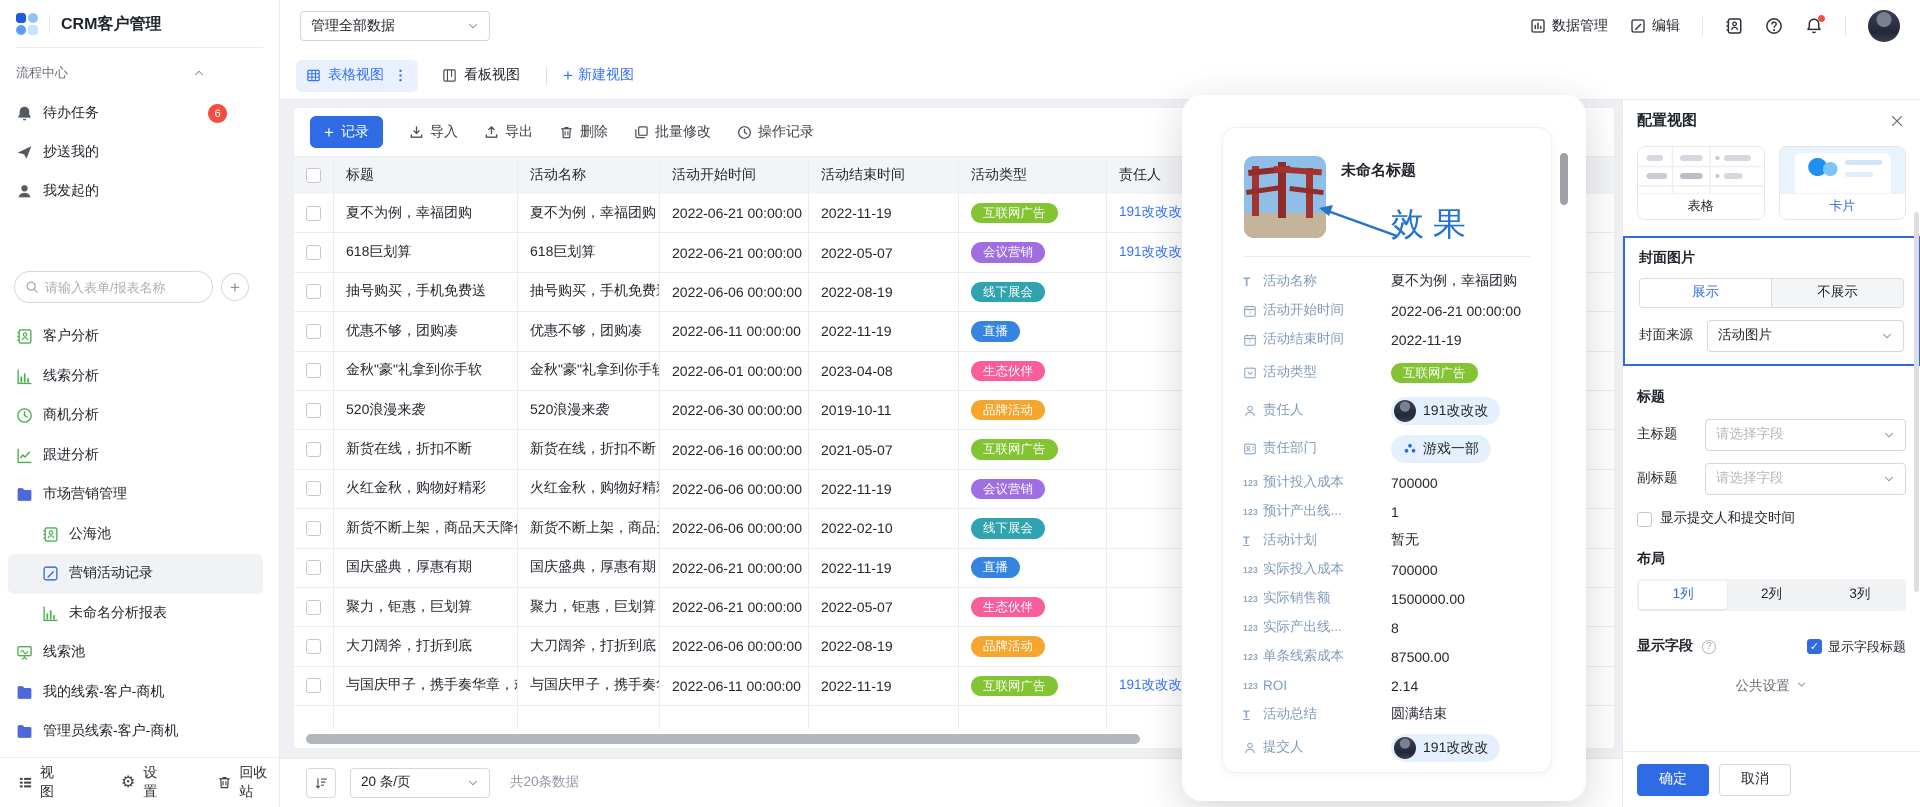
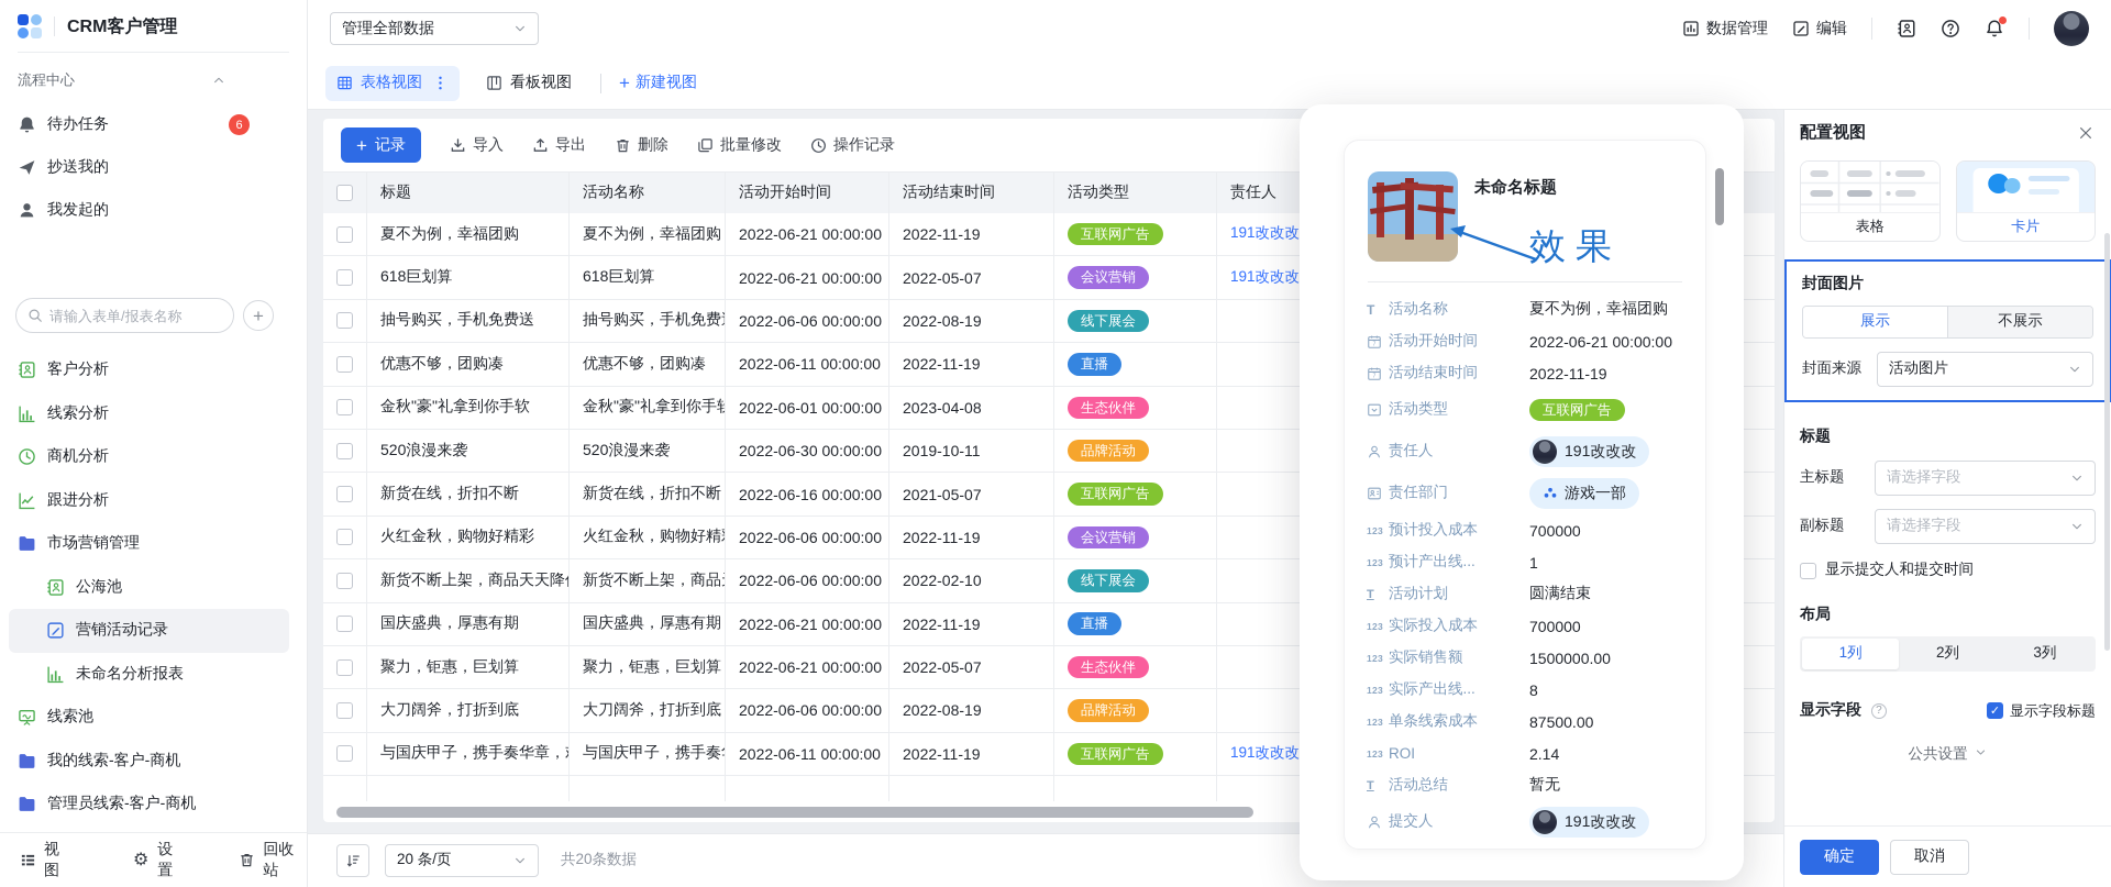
  CRM客户管理
  流程中心
  待办任务
  6
  抄送我的
  我发起的
  请输入表单/报表名称
  +
  客户分析
  线索分析
  商机分析
  跟进分析
  市场营销管理
  公海池
  营销活动记录
  未命名分析报表
  线索池
  我的线索-客户-商机
  管理员线索-客户-商机
  视图
  ⚙
  设置
  回收站
  管理全部数据
  数据管理
  编辑
  表格视图
  看板视图
  +
  新建视图
  +
  记录
  导入
  导出
  删除
  批量修改
  操作记录
  标题
  活动名称
  活动开始时间
  活动结束时间
  活动类型
  责任人
  夏不为例，幸福团购
  夏不为例，幸福团购
  2022-06-21 00:00:00
  2022-11-19
  互联网广告
  191改改改
  618巨划算
  618巨划算
  2022-06-21 00:00:00
  2022-05-07
  会议营销
  191改改改
  抽号购买，手机免费送
  抽号购买，手机免费
  2022-06-06 00:00:00
  2022-08-19
  线下展会
  优惠不够，团购凑
  优惠不够，团购凑
  2022-06-11 00:00:00
  2022-11-19
  直播
  金秋"豪"礼拿到你手软
  金秋"豪"礼拿到你手软
  2022-06-01 00:00:00
  2023-04-08
  生态伙伴
  520浪漫来袭
  520浪漫来袭
  2022-06-30 00:00:00
  2019-10-11
  品牌活动
  新货在线，折扣不断
  新货在线，折扣不断
  2022-06-16 00:00:00
  2021-05-07
  互联网广告
  火红金秋，购物好精彩
  火红金秋，购物好精
  2022-06-06 00:00:00
  2022-11-19
  会议营销
  新货不断上架，商品天天降
  2022-06-06 00:00:00
  2022-02-10
  线下展会
  国庆盛典，厚惠有期
  国庆盛典，厚惠有期
  2022-06-21 00:00:00
  2022-11-19
  直播
  聚力，钜惠，巨划算
  聚力，钜惠，巨划算
  2022-06-21 00:00:00
  2022-05-07
  生态伙伴
  大刀阔斧，打折到底
  大刀阔斧，打折到底
  2022-06-06 00:00:00
  2022-08-19
  品牌活动
  与国庆甲子，携手奏华章，
  与国庆甲子，携手奏
  2022-06-11 00:00:00
  2022-11-19
  互联网广告
  191改改改
  20 条/页
  共20条数据
  未命名标题
  效果
  T
  活动名称
  夏不为例，幸福团购
  活动开始时间
  2022-06-21 00:00:00
  活动结束时间
  2022-11-19
  活动类型
  互联网广告
  责任人
  191改改改
  责任部门
  游戏一部
  123
  预计投入成本
  700000
  123
  预计产出线...
  1
  T
  活动计划
- 暂无
+ 圆满结束
  123
  实际投入成本
  700000
  123
  实际销售额
  1500000.00
  123
  实际产出线...
  8
  123
  单条线索成本
  87500.00
  123
  ROI
  2.14
  T
  活动总结
- 圆满结束
+ 暂无
  提交人
  191改改改
  配置视图
  表格
  卡片
  封面图片
  展示
  不展示
  封面来源
  活动图片
  标题
  主标题
  请选择字段
  副标题
  请选择字段
  显示提交人和提交时间
  布局
  1列
  2列
  3列
  显示字段 ?
  ✓
  显示字段标题
  公共设置
  确定
  取消
